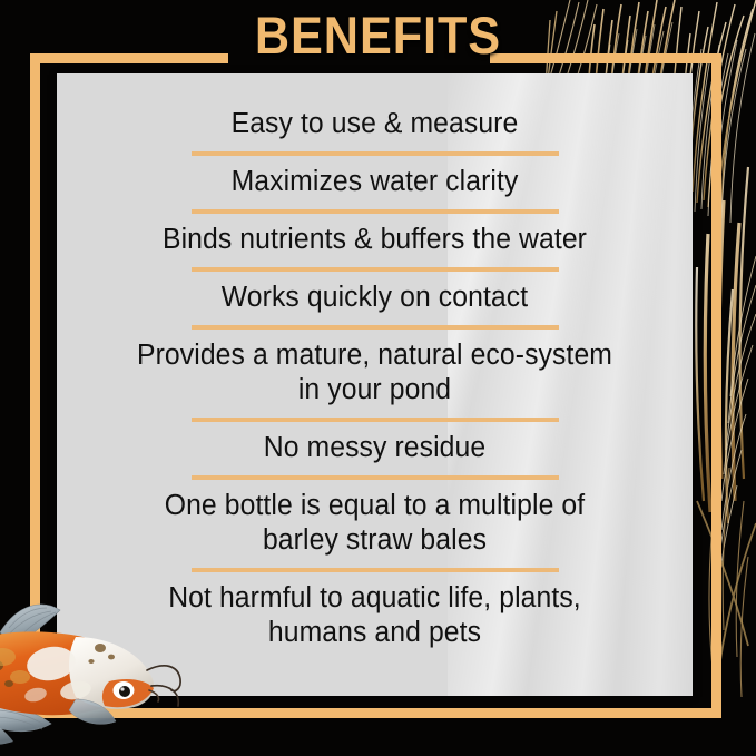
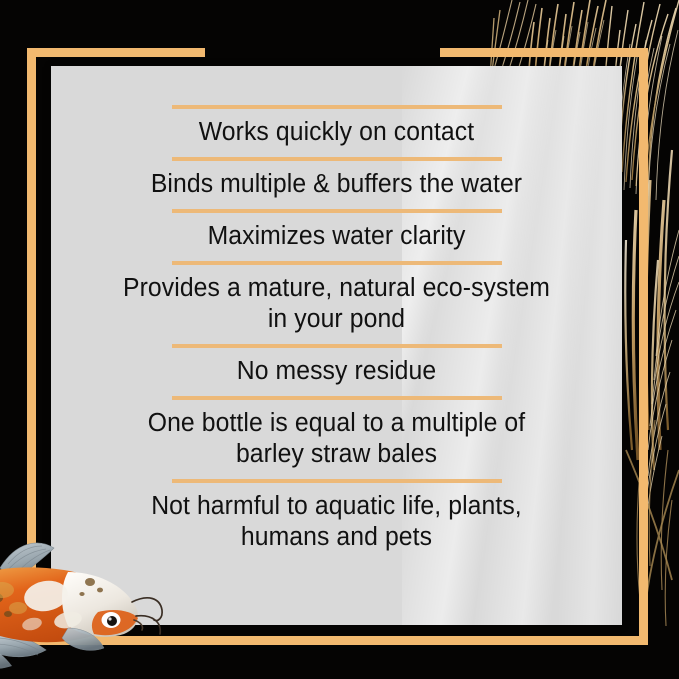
- BENEFITS
- Easy to use & measure
- Maximizes water clarity
+ Works quickly on contact
- Binds nutrients & buffers the water
+ Binds multiple & buffers the water
- Works quickly on contact
+ Maximizes water clarity
  Provides a mature, natural eco-system
  in your pond
  No messy residue
  One bottle is equal to a multiple of
  barley straw bales
  Not harmful to aquatic life, plants,
  humans and pets
